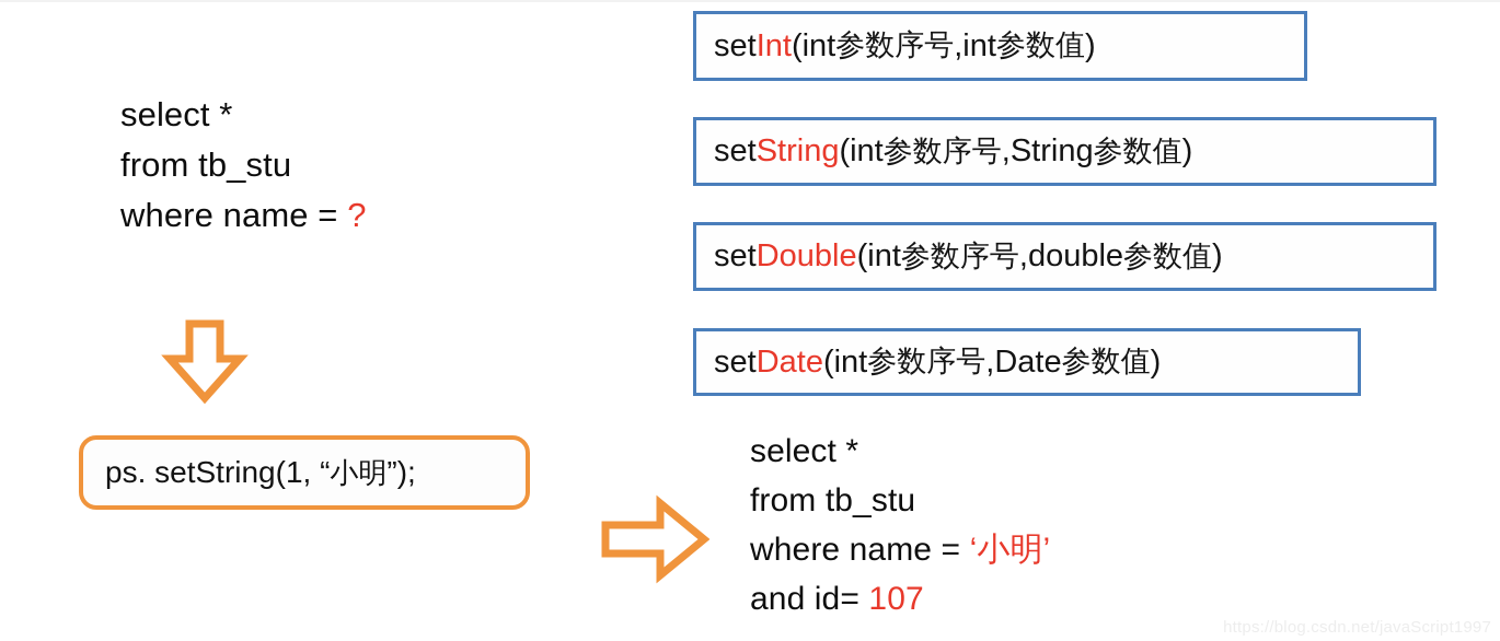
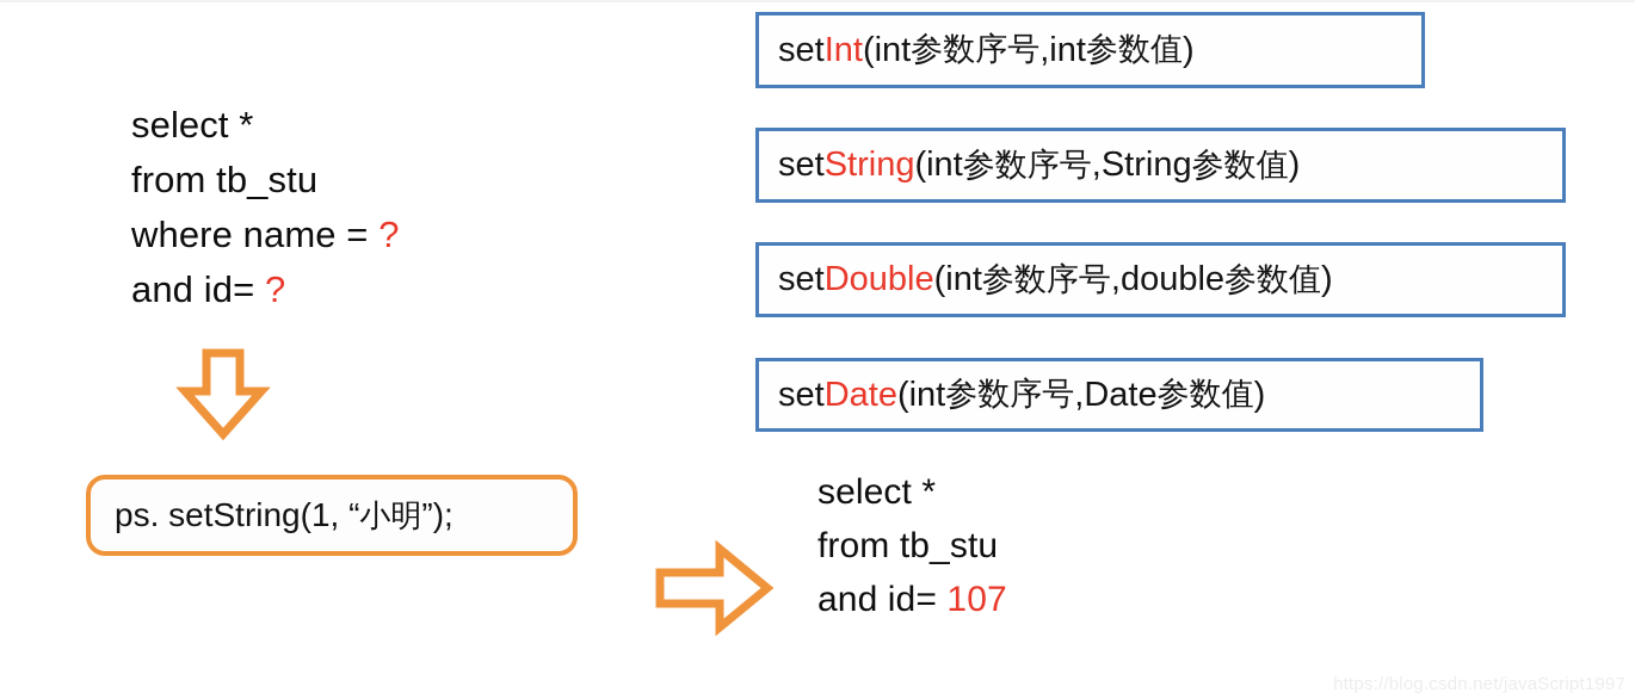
  select *
  from tb_stu
  where name = ?
+ and id= ?
  ps. setString(1, “
  小明
  ”);
  set
  Int
  (int
  参数序号
  ,
  int
  参数值
  )
  set
  String
  (int
  参数序号
  ,
  String
  参数值
  )
  set
  Double
  (int
  参数序号
  ,
  double
  参数值
  )
  set
  Date
  (int
  参数序号
  ,
  Date
  参数值
  )
  select *
  from tb_stu
- where name = ‘小明’
  and id= 107
